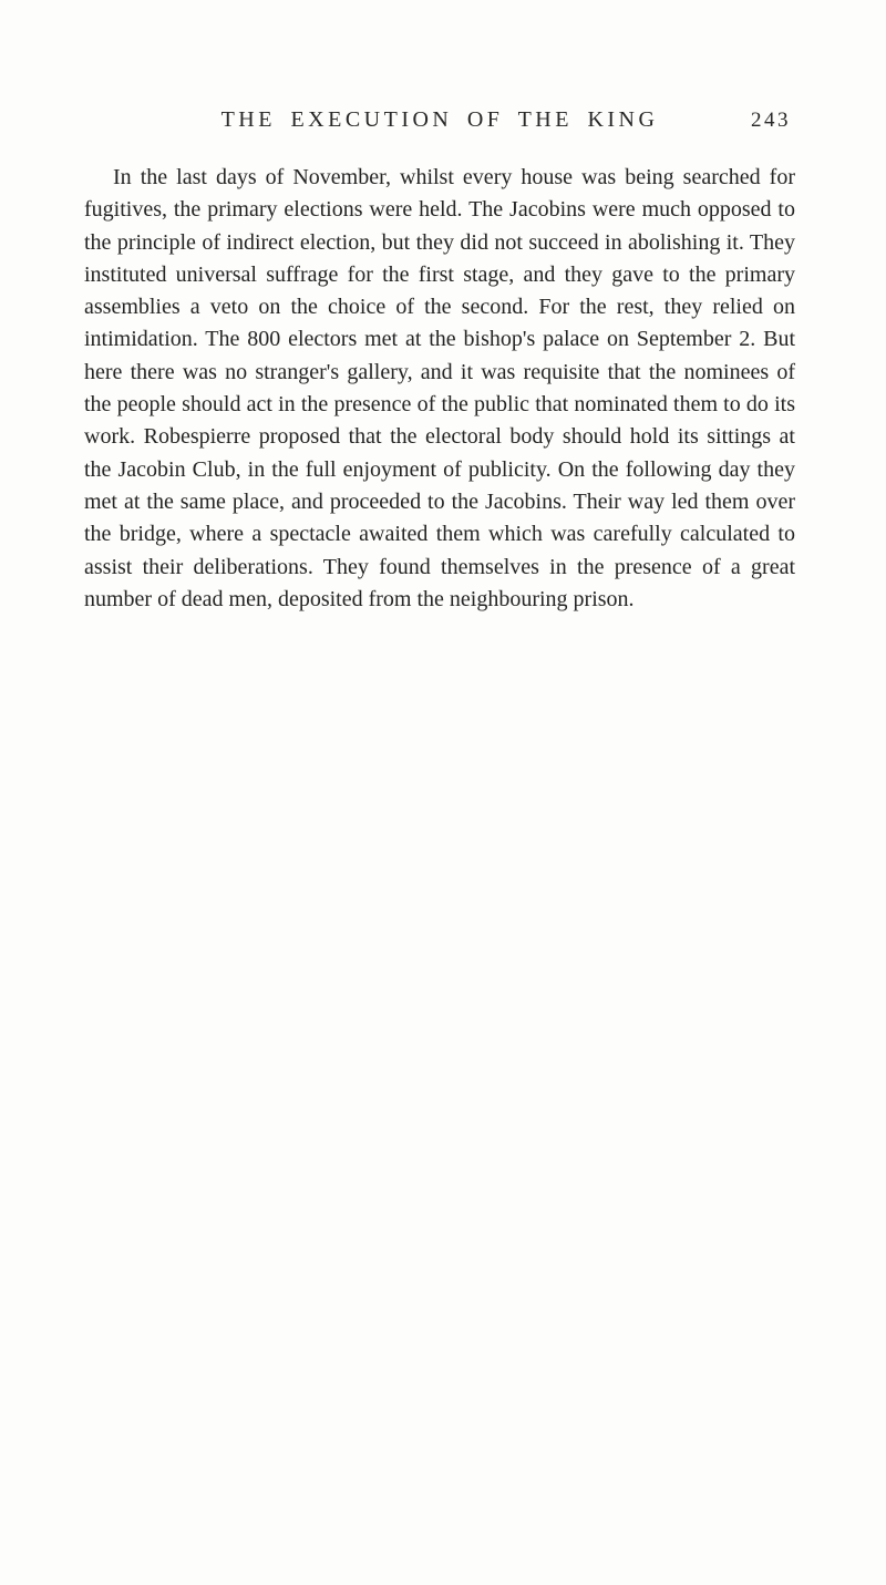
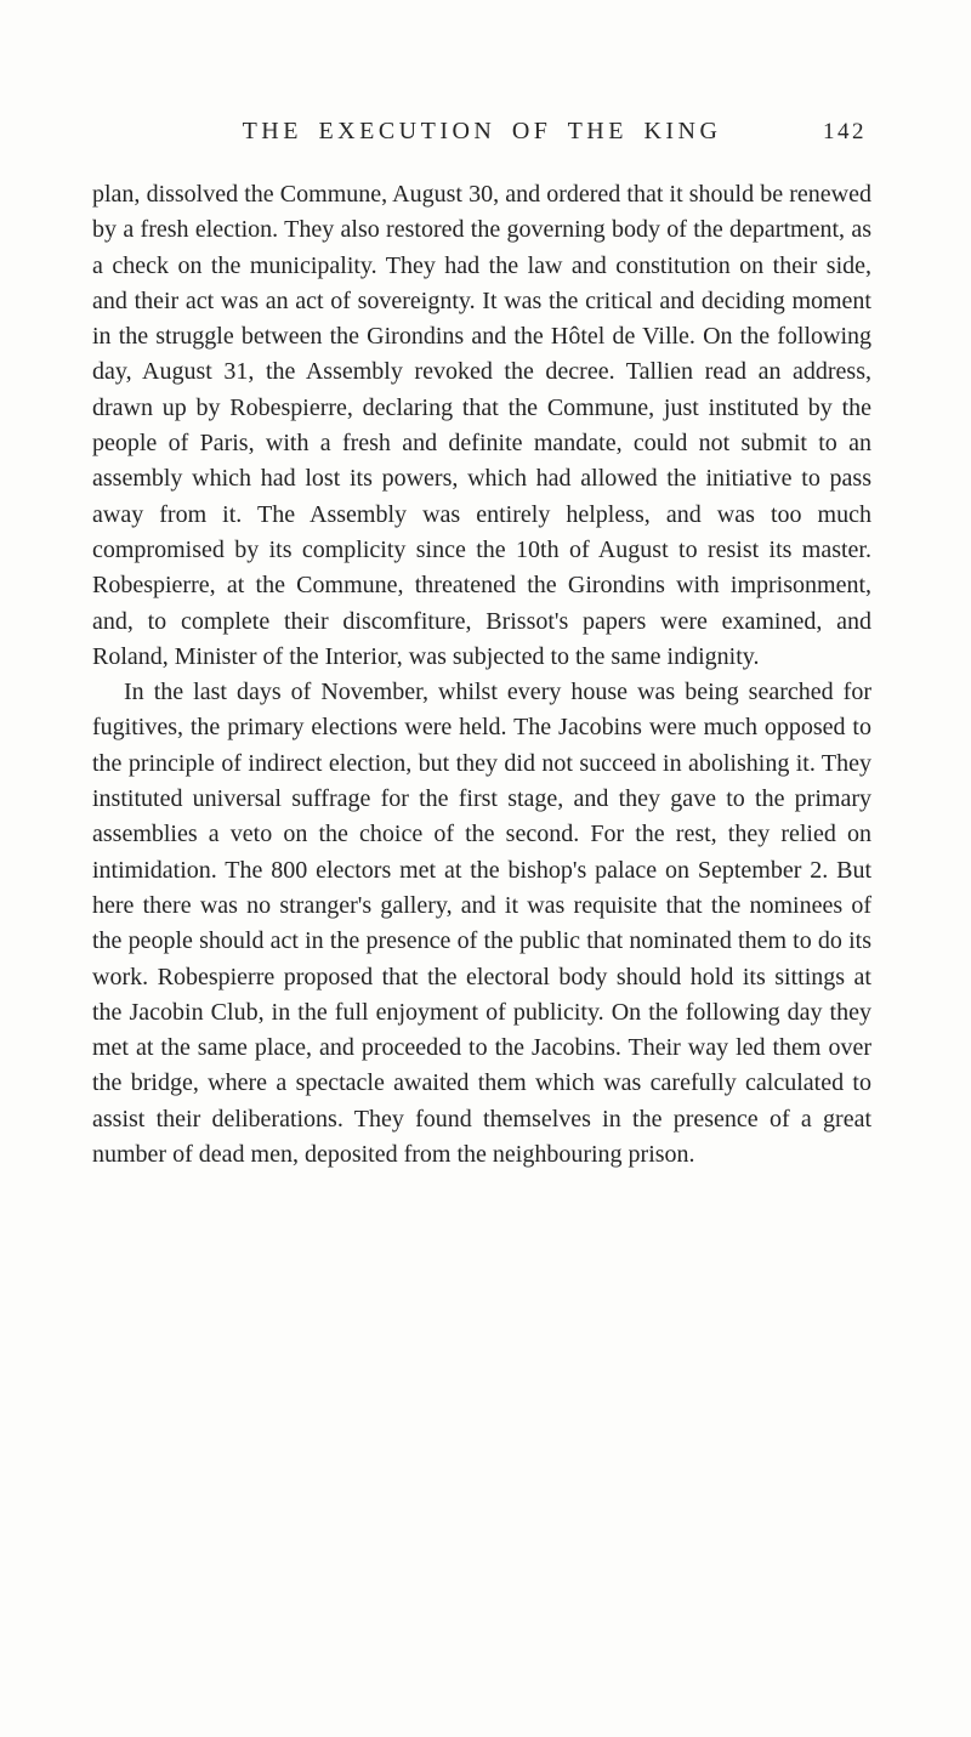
  THE EXECUTION OF THE KING
- 243
+ 142
+ plan, dissolved the Commune, August 30, and ordered that it should be renewed by a fresh election. They also restored the governing body of the department, as a check on the municipality. They had the law and constitution on their side, and their act was an act of sovereignty. It was the critical and deciding moment in the struggle between the Girondins and the Hôtel de Ville. On the following day, August 31, the Assembly revoked the decree. Tallien read an address, drawn up by Robespierre, declaring that the Commune, just instituted by the people of Paris, with a fresh and definite mandate, could not submit to an assembly which had lost its powers, which had allowed the initiative to pass away from it. The Assembly was entirely helpless, and was too much compromised by its complicity since the 10th of August to resist its master. Robespierre, at the Commune, threatened the Girondins with imprisonment, and, to complete their discomfiture, Brissot's papers were examined, and Roland, Minister of the Interior, was subjected to the same indignity.
  In the last days of November, whilst every house was being searched for fugitives, the primary elections were held. The Jacobins were much opposed to the principle of indirect election, but they did not succeed in abolishing it. They instituted universal suffrage for the first stage, and they gave to the primary assemblies a veto on the choice of the second. For the rest, they relied on intimidation. The 800 electors met at the bishop's palace on September 2. But here there was no stranger's gallery, and it was requisite that the nominees of the people should act in the presence of the public that nominated them to do its work. Robespierre proposed that the electoral body should hold its sittings at the Jacobin Club, in the full enjoyment of publicity. On the following day they met at the same place, and proceeded to the Jacobins. Their way led them over the bridge, where a spectacle awaited them which was carefully calculated to assist their deliberations. They found themselves in the presence of a great number of dead men, deposited from the neighbouring prison.
